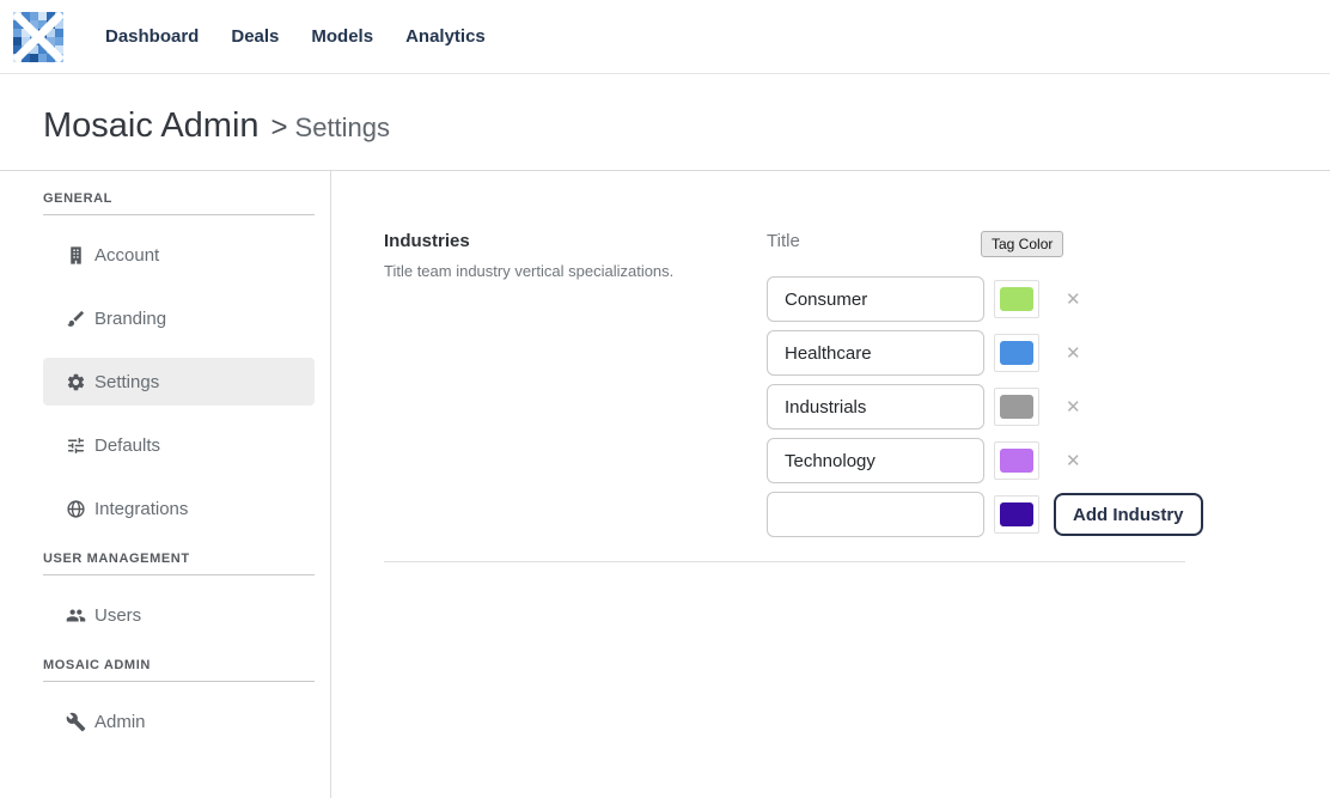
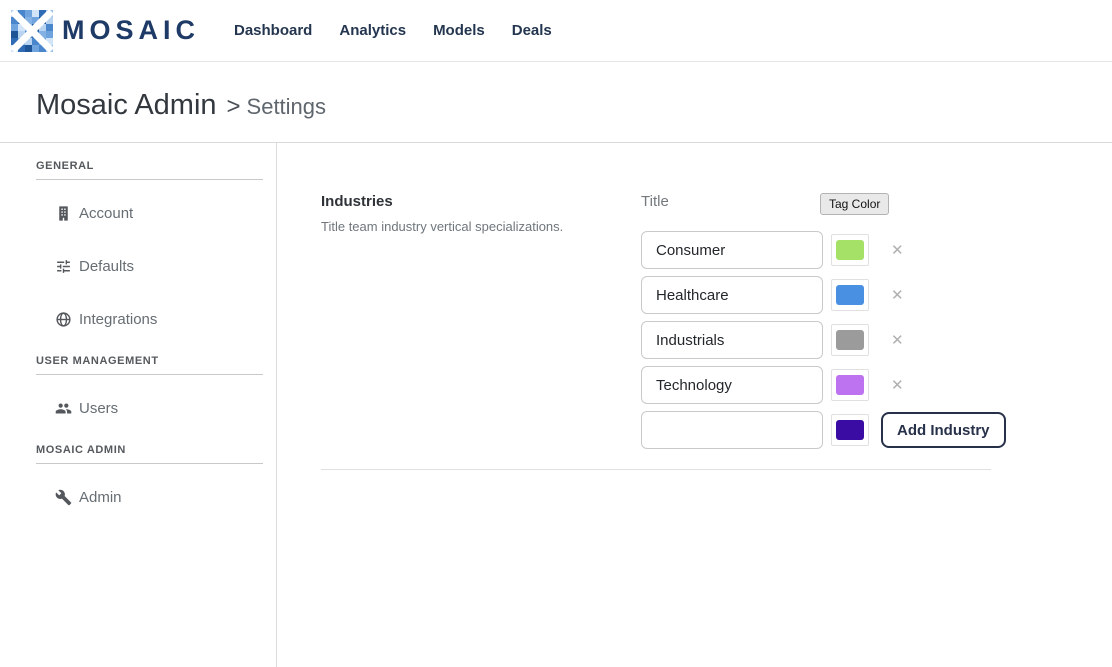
+ MOSAIC
  Dashboard
- Deals
+ Analytics
  Models
- Analytics
+ Deals
  Mosaic Admin > Settings
  GENERAL
  Account
- Branding
- Settings
  Defaults
  Integrations
  USER MANAGEMENT
  Users
  MOSAIC ADMIN
  Admin
  Industries
  Title team industry vertical specializations.
  Title
  Tag Color
  Consumer
  ✕
  Healthcare
  ✕
  Industrials
  ✕
  Technology
  ✕
  Add Industry
